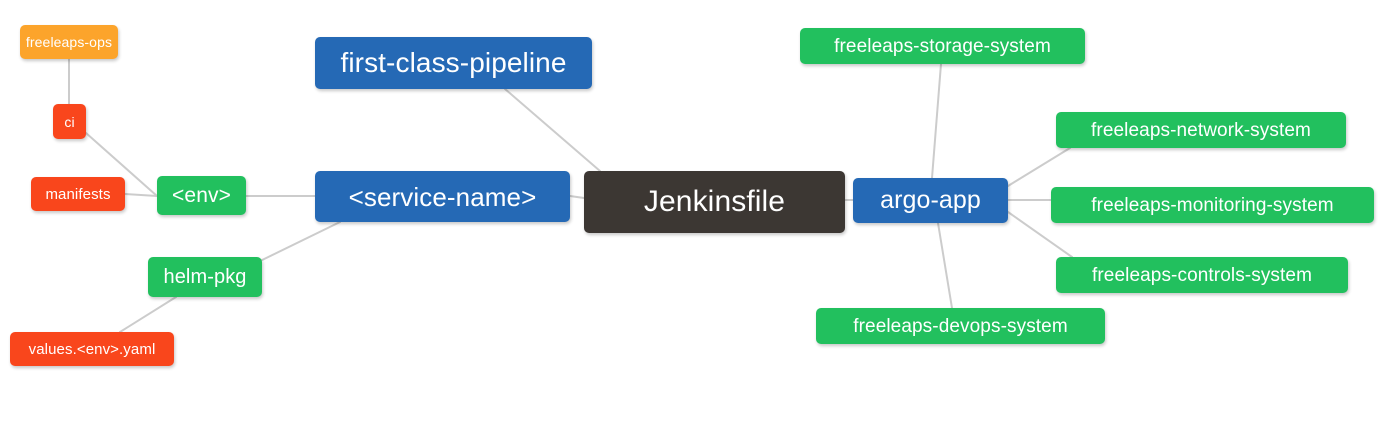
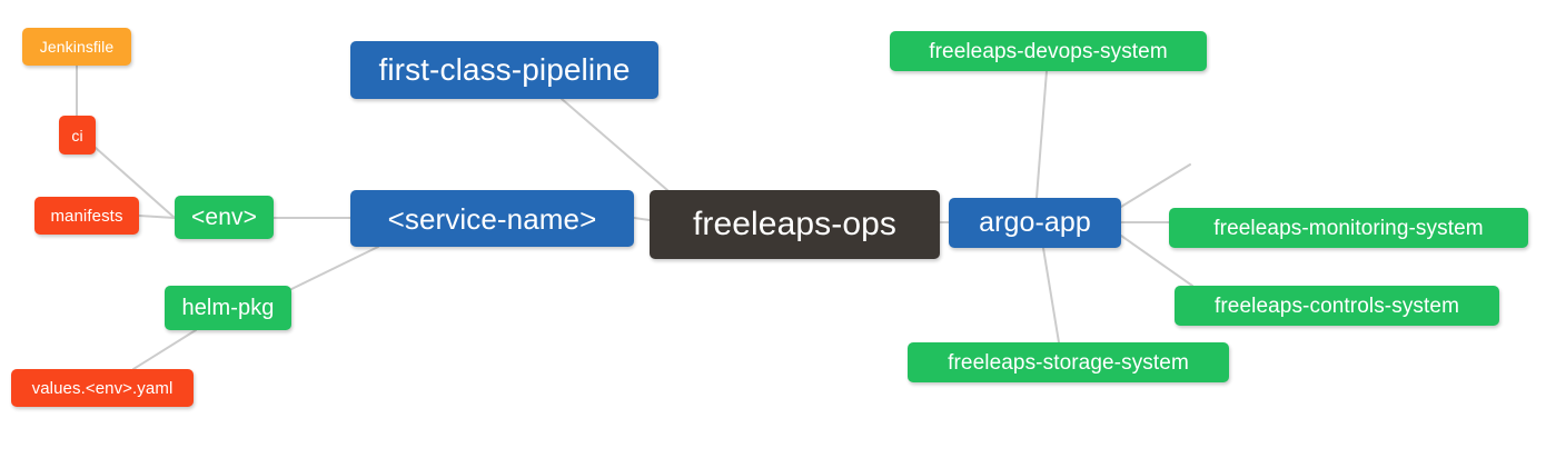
- freeleaps-ops
+ Jenkinsfile
  ci
  manifests
  <env>
  helm-pkg
  values.<env>.yaml
  first-class-pipeline
  <service-name>
- Jenkinsfile
+ freeleaps-ops
  argo-app
- freeleaps-storage-system
+ freeleaps-devops-system
- freeleaps-network-system
  freeleaps-monitoring-system
  freeleaps-controls-system
- freeleaps-devops-system
+ freeleaps-storage-system
